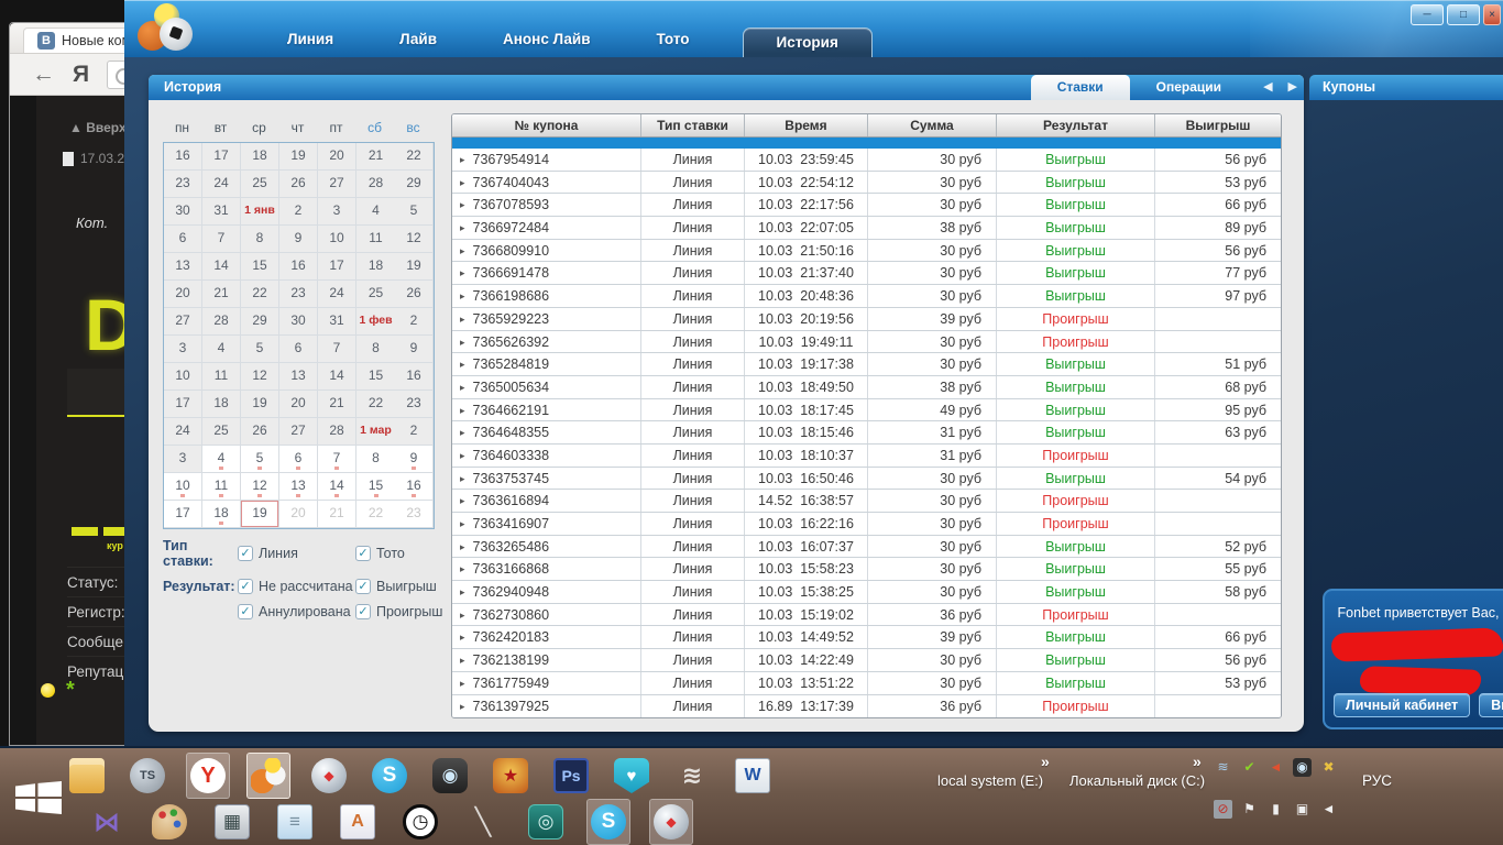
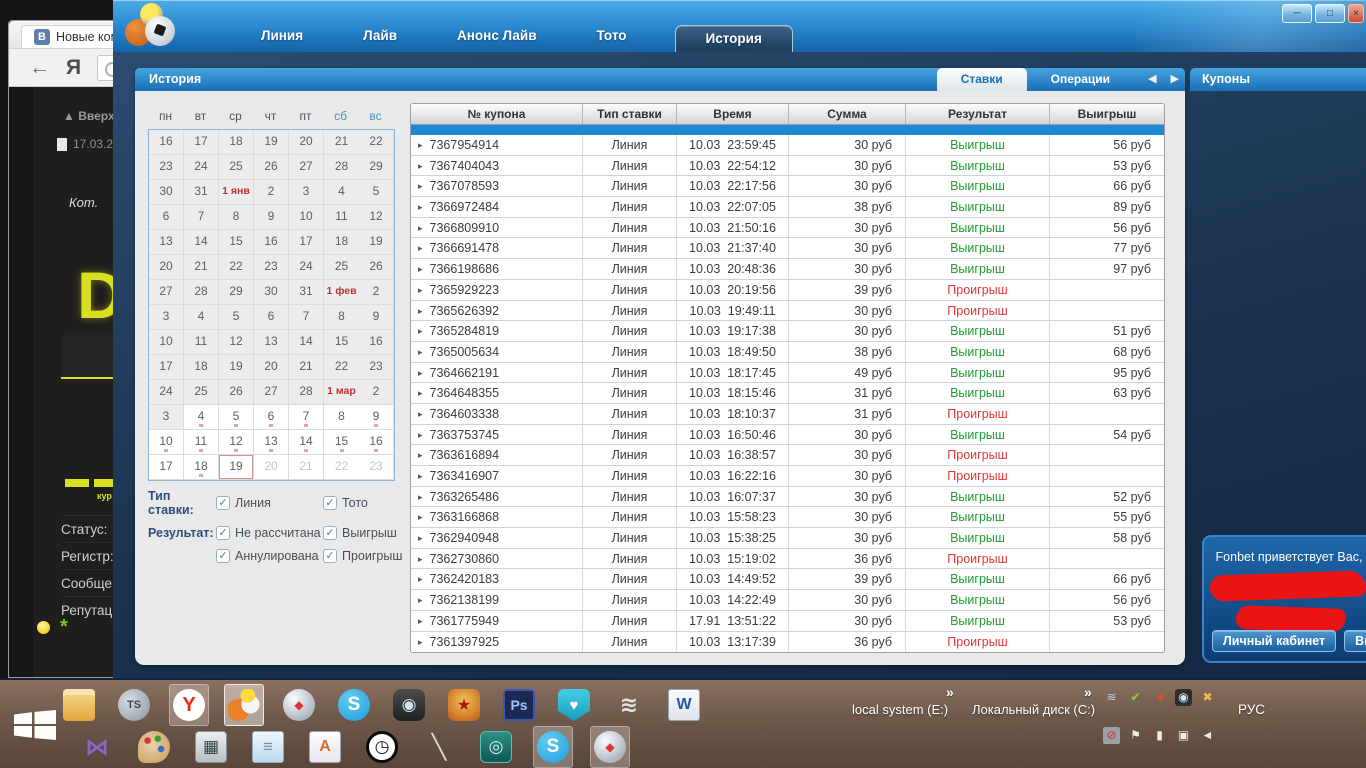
  B
  Новые ко
  ←
  Я
  ▲ Вверх
  17.03.2
  Кот.
  D
  кур
  Статус:
  Регистр:
  Сообще
  Репутац
  *
  Линия
  Лайв
  Анонс Лайв
  Тото
  История
  ─
  □
  ×
  История
  Ставки
  Операции
  ◀
  ▶
  пн
  вт
  ср
  чт
  пт
  сб
  вс
  16
  17
  18
  19
  20
  21
  22
  23
  24
  25
  26
  27
  28
  29
  30
  31
  1 янв
  2
  3
  4
  5
  6
  7
  8
  9
  10
  11
  12
  13
  14
  15
  16
  17
  18
  19
  20
  21
  22
  23
  24
  25
  26
  27
  28
  29
  30
  31
  1 фев
  2
  3
  4
  5
  6
  7
  8
  9
  10
  11
  12
  13
  14
  15
  16
  17
  18
  19
  20
  21
  22
  23
  24
  25
  26
  27
  28
  1 мар
  2
  3
  4
  5
  6
  7
  8
  9
  10
  11
  12
  13
  14
  15
  16
  17
  18
  19
  20
  21
  22
  23
  Тип ставки:
  ✓
  Линия
  ✓
  Тото
  Результат:
  ✓
  Не рассчитана
  ✓
  Выигрыш
  ✓
  Аннулирована
  ✓
  Проигрыш
  № купона
  Тип ставки
  Время
  Сумма
  Результат
  Выигрыш
  ▸ 7367954914
  Линия
  10.03 23:59:45
  30 руб
  Выигрыш
  56 руб
  ▸ 7367404043
  Линия
  10.03 22:54:12
  30 руб
  Выигрыш
  53 руб
  ▸ 7367078593
  Линия
  10.03 22:17:56
  30 руб
  Выигрыш
  66 руб
  ▸ 7366972484
  Линия
  10.03 22:07:05
  38 руб
  Выигрыш
  89 руб
  ▸ 7366809910
  Линия
  10.03 21:50:16
  30 руб
  Выигрыш
  56 руб
  ▸ 7366691478
  Линия
  10.03 21:37:40
  30 руб
  Выигрыш
  77 руб
  ▸ 7366198686
  Линия
  10.03 20:48:36
  30 руб
  Выигрыш
  97 руб
  ▸ 7365929223
  Линия
  10.03 20:19:56
  39 руб
  Проигрыш
  ▸ 7365626392
  Линия
  10.03 19:49:11
  30 руб
  Проигрыш
  ▸ 7365284819
  Линия
  10.03 19:17:38
  30 руб
  Выигрыш
  51 руб
  ▸ 7365005634
  Линия
  10.03 18:49:50
  38 руб
  Выигрыш
  68 руб
  ▸ 7364662191
  Линия
  10.03 18:17:45
  49 руб
  Выигрыш
  95 руб
  ▸ 7364648355
  Линия
  10.03 18:15:46
  31 руб
  Выигрыш
  63 руб
  ▸ 7364603338
  Линия
  10.03 18:10:37
  31 руб
  Проигрыш
  ▸ 7363753745
  Линия
  10.03 16:50:46
  30 руб
  Выигрыш
  54 руб
  ▸ 7363616894
  Линия
- 14.52 16:38:57
+ 10.03 16:38:57
  30 руб
  Проигрыш
  ▸ 7363416907
  Линия
  10.03 16:22:16
  30 руб
  Проигрыш
  ▸ 7363265486
  Линия
  10.03 16:07:37
  30 руб
  Выигрыш
  52 руб
  ▸ 7363166868
  Линия
  10.03 15:58:23
  30 руб
  Выигрыш
  55 руб
  ▸ 7362940948
  Линия
  10.03 15:38:25
  30 руб
  Выигрыш
  58 руб
  ▸ 7362730860
  Линия
  10.03 15:19:02
  36 руб
  Проигрыш
  ▸ 7362420183
  Линия
  10.03 14:49:52
  39 руб
  Выигрыш
  66 руб
  ▸ 7362138199
  Линия
  10.03 14:22:49
  30 руб
  Выигрыш
  56 руб
  ▸ 7361775949
  Линия
- 10.03 13:51:22
+ 17.91 13:51:22
  30 руб
  Выигрыш
  53 руб
  ▸ 7361397925
  Линия
- 16.89 13:17:39
+ 10.03 13:17:39
  36 руб
  Проигрыш
  Купоны
  Fonbet приветствует Вас,
  Личный кабинет
  TS
  Y
  ◆
  S
  ◉
  ★
  Ps
  ♥
  ≋
  W
  ⋈
  ▦
  ≡
  A
  ◷
  ╲
  ◎
  S
  ◆
  »
  »
  local system (E:)
  Локальный диск (C:)
  ≋
  ✔
  ◄
  ◉
  ✖
  ⊘
  ⚑
  ▮
  ▣
  ◄
  РУС
